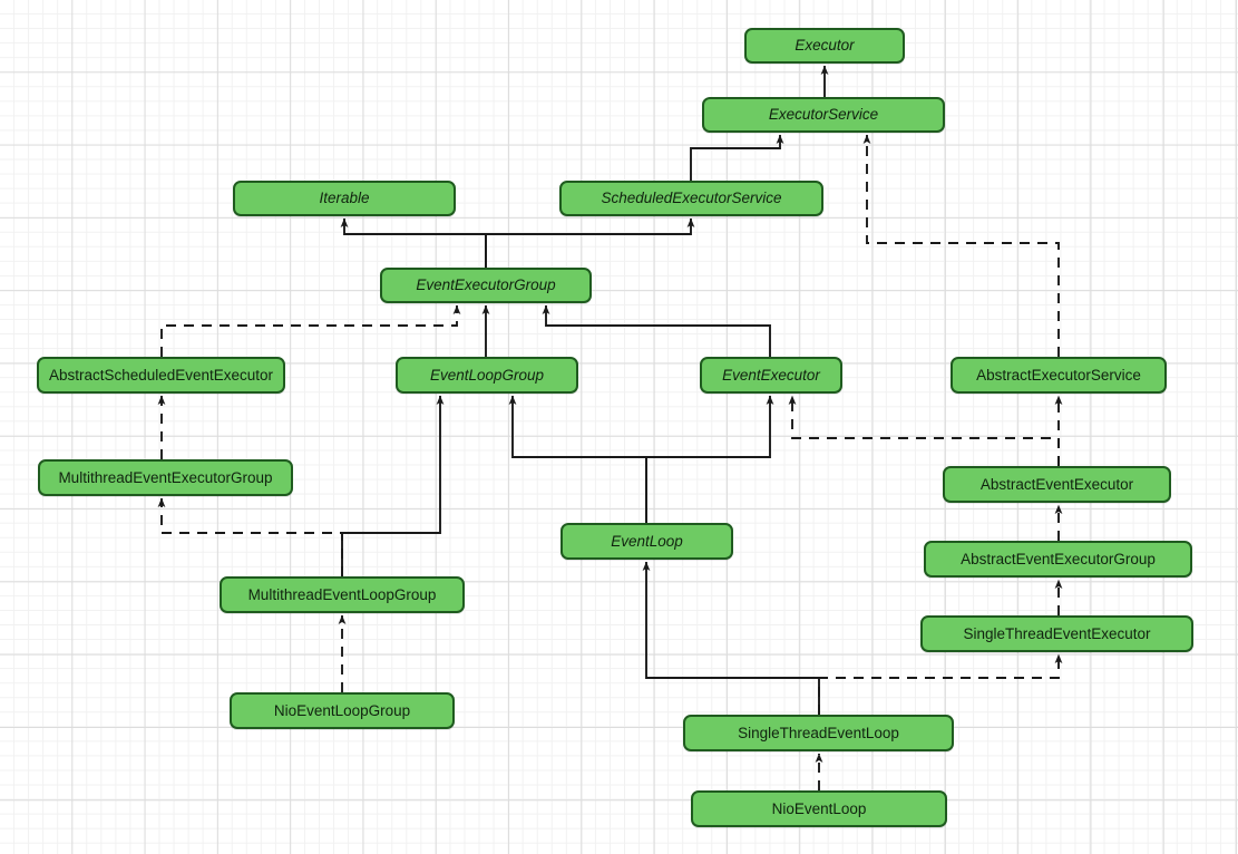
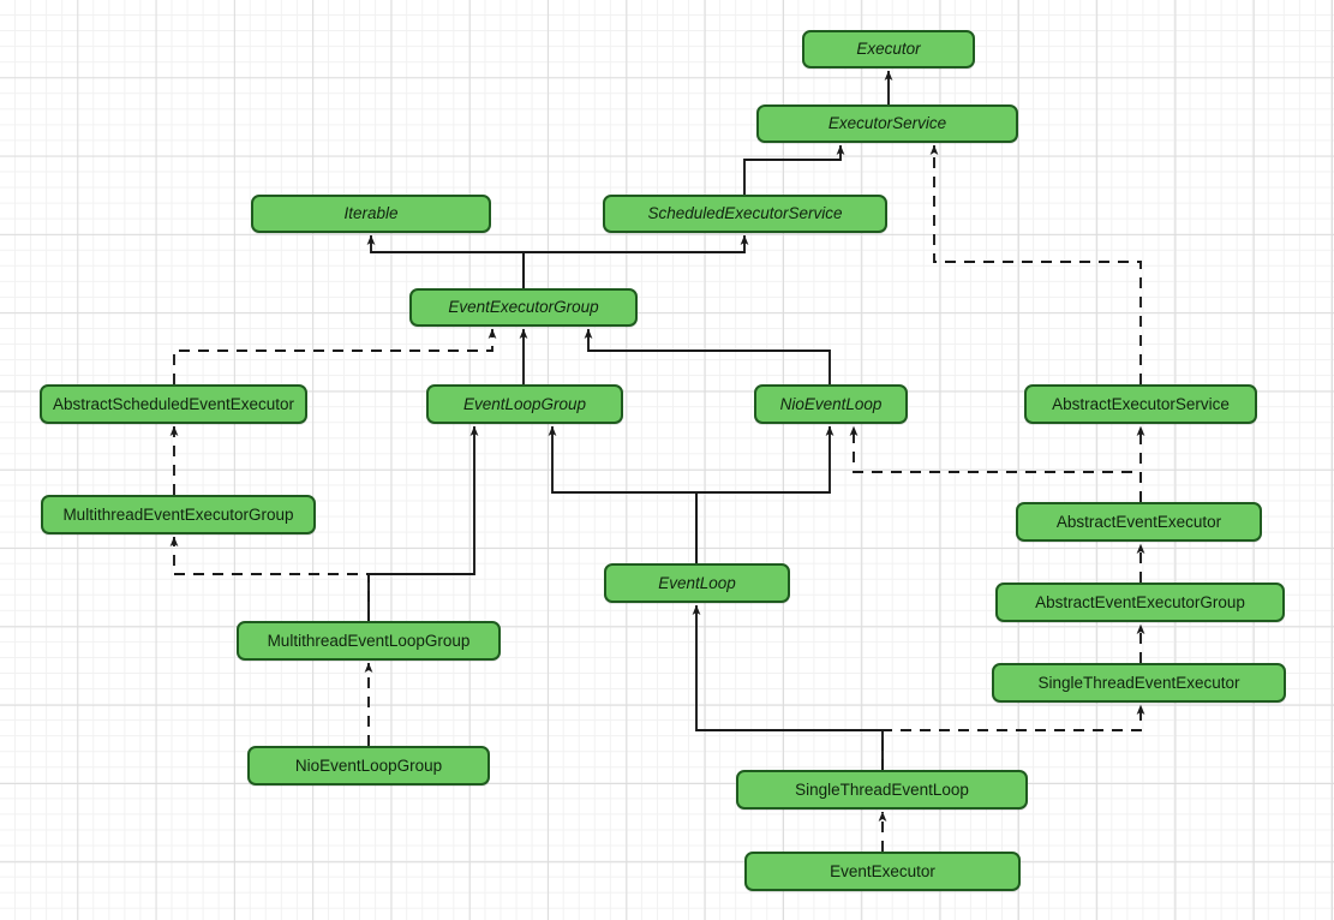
  Executor
  ExecutorService
  Iterable
  ScheduledExecutorService
  EventExecutorGroup
  AbstractScheduledEventExecutor
  EventLoopGroup
- EventExecutor
+ NioEventLoop
  AbstractExecutorService
  MultithreadEventExecutorGroup
  AbstractEventExecutor
  EventLoop
  AbstractEventExecutorGroup
  MultithreadEventLoopGroup
  SingleThreadEventExecutor
  NioEventLoopGroup
  SingleThreadEventLoop
- NioEventLoop
+ EventExecutor
